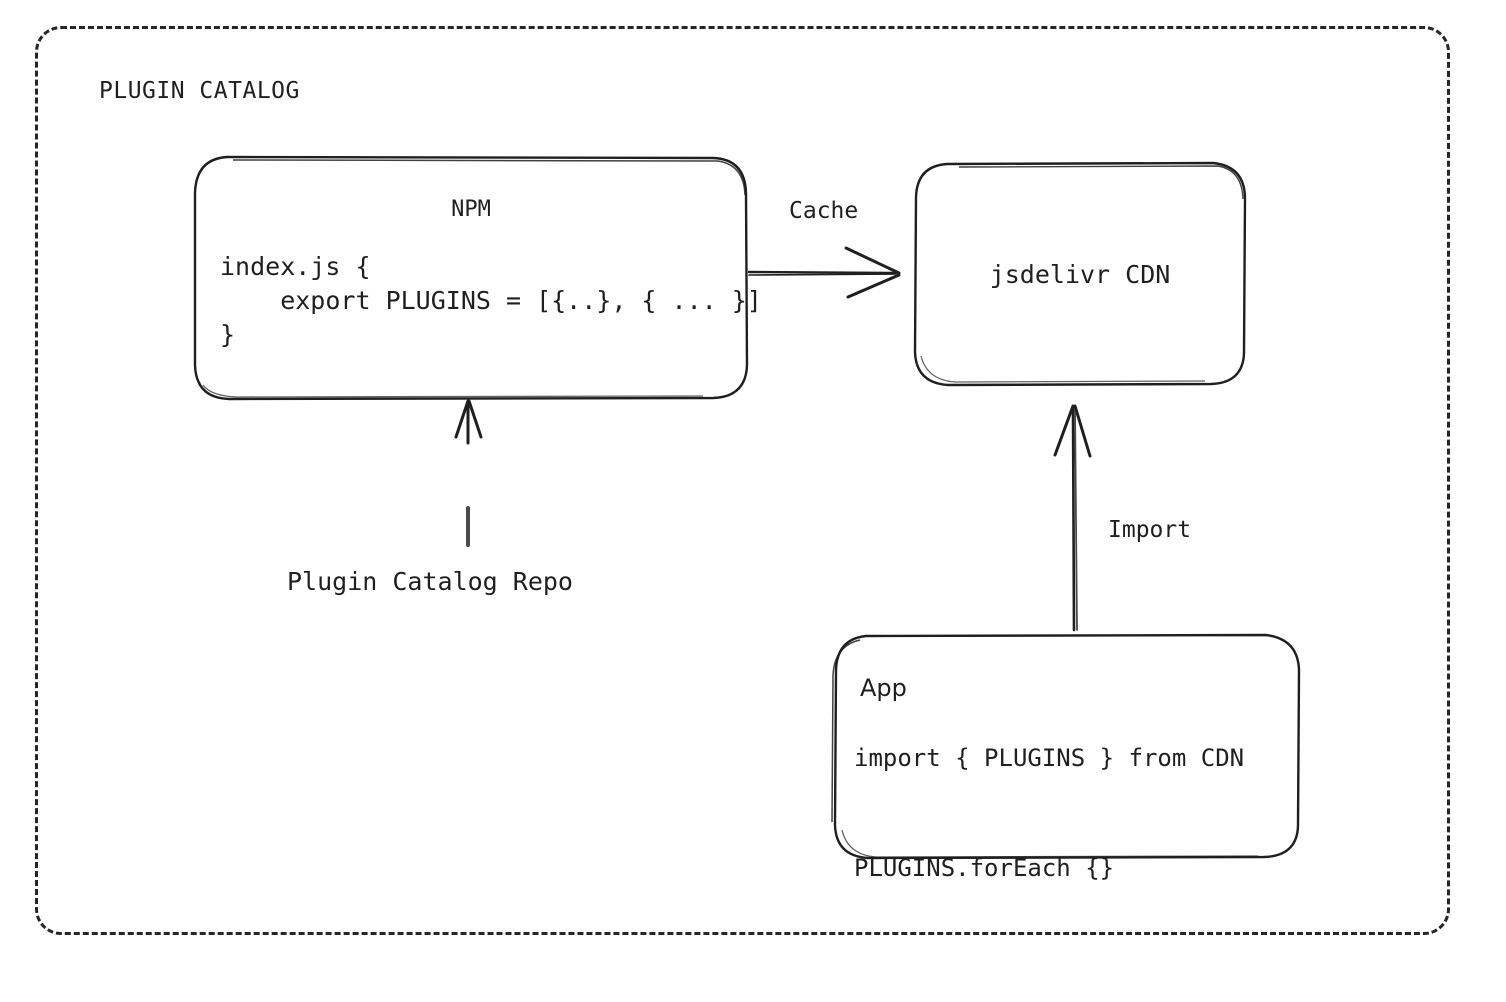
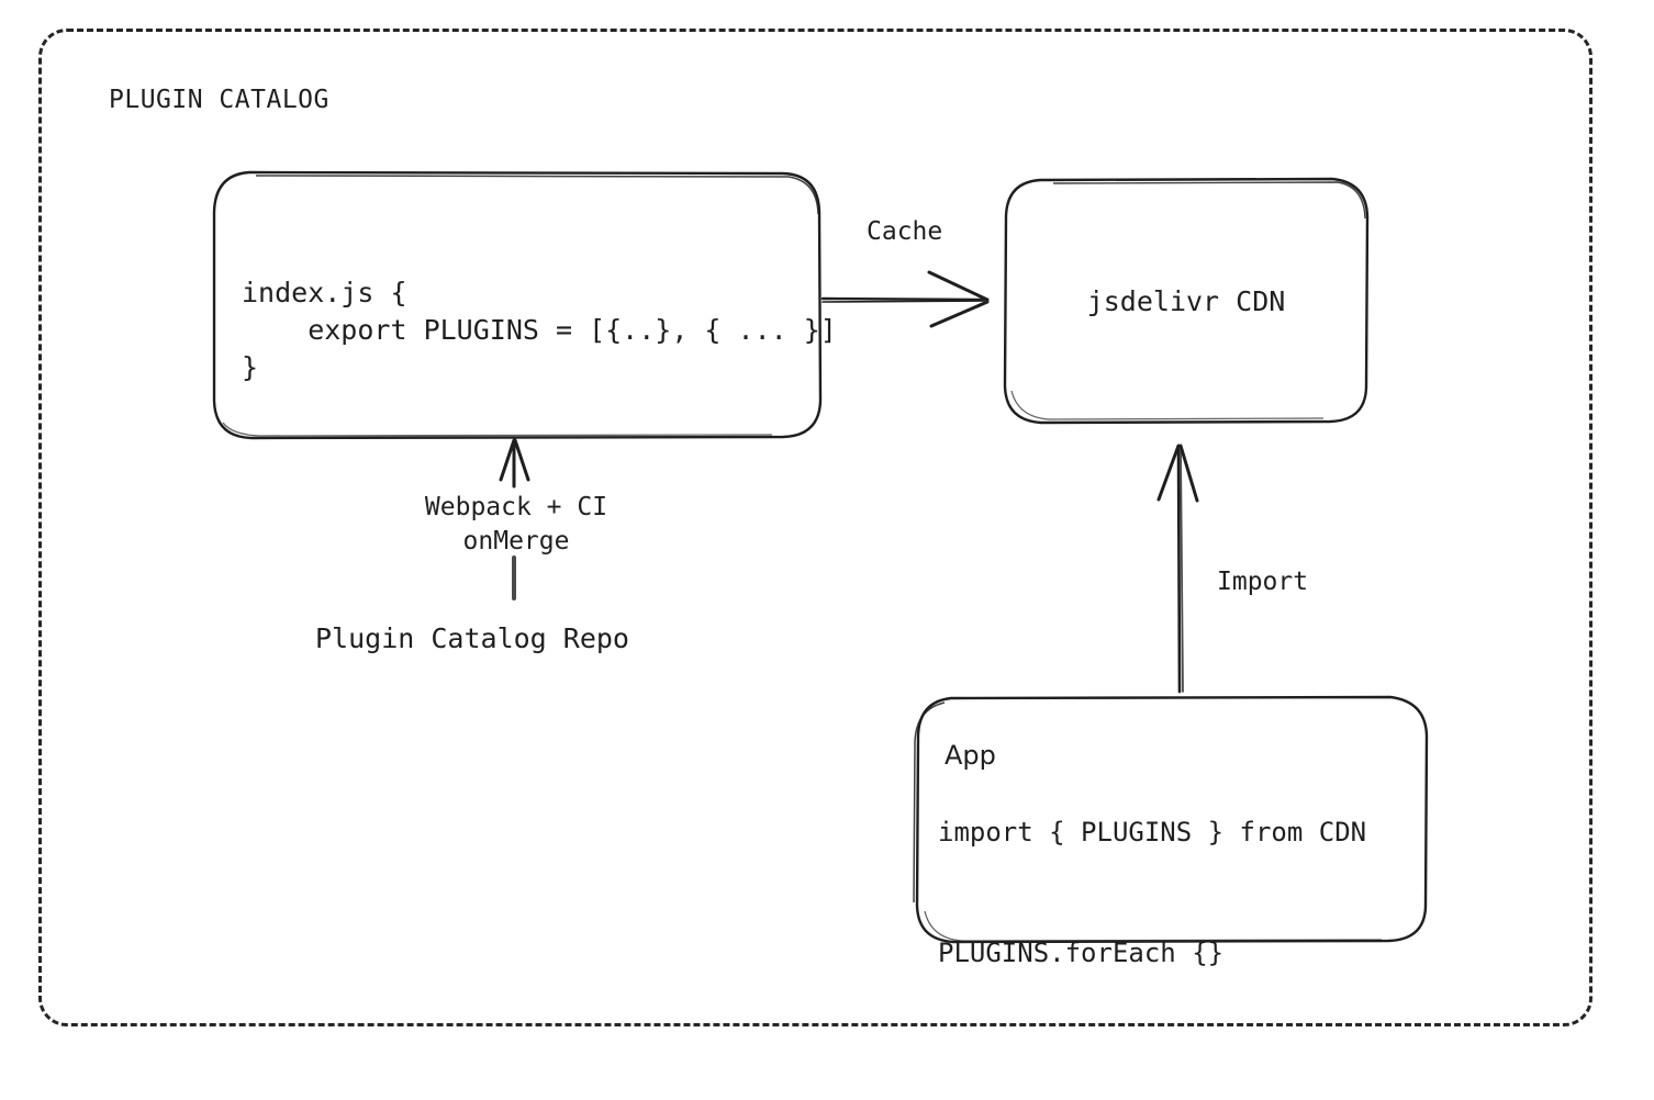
  PLUGIN CATALOG
- NPM
  index.js {
  export PLUGINS = [{..}, { ... }]
  }
  jsdelivr CDN
  Plugin Catalog Repo
  App
  import { PLUGINS } from CDN
  PLUGINS.forEach {}
  Cache
  Import
+ Webpack + CI
+ onMerge
